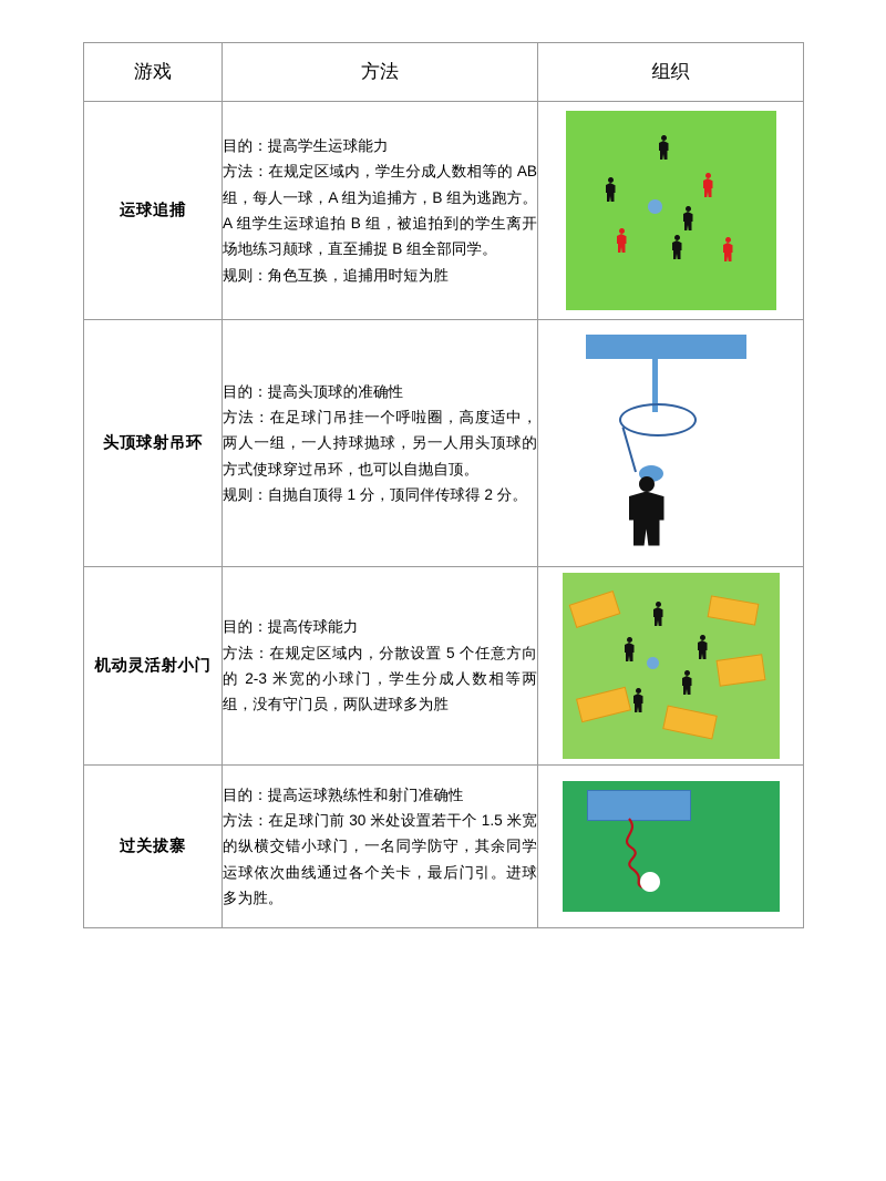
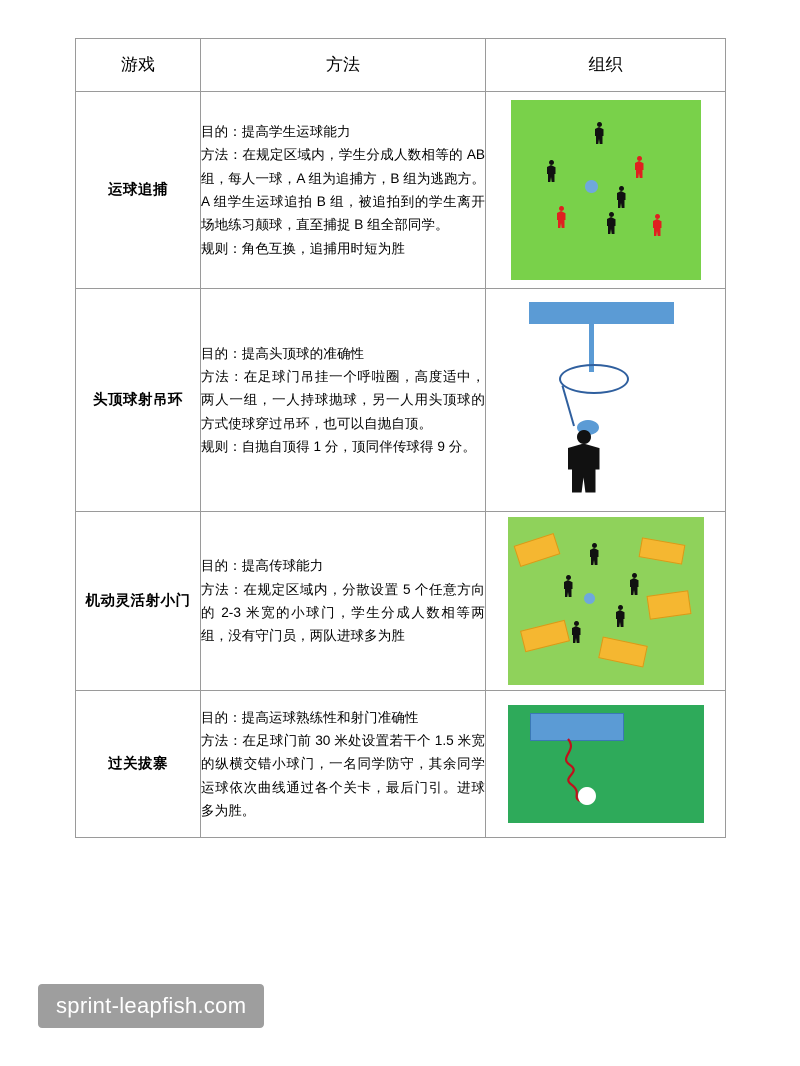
  游戏	方法	组织
  运球追捕	目的：提高学生运球能力 方法：在规定区域内，学生分成人数相等的 AB 组，每人一球，A 组为追捕方，B 组为逃跑方。A 组学生运球追拍 B 组，被追拍到的学生离开场地练习颠球，直至捕捉 B 组全部同学。 规则：角色互换，追捕用时短为胜
- 头顶球射吊环	目的：提高头顶球的准确性 方法：在足球门吊挂一个呼啦圈，高度适中，两人一组，一人持球抛球，另一人用头顶球的方式使球穿过吊环，也可以自抛自顶。 规则：自抛自顶得 1 分，顶同伴传球得 2 分。
+ 头顶球射吊环	目的：提高头顶球的准确性 方法：在足球门吊挂一个呼啦圈，高度适中，两人一组，一人持球抛球，另一人用头顶球的方式使球穿过吊环，也可以自抛自顶。 规则：自抛自顶得 1 分，顶同伴传球得 9 分。
  机动灵活射小门	目的：提高传球能力 方法：在规定区域内，分散设置 5 个任意方向的 2-3 米宽的小球门，学生分成人数相等两组，没有守门员，两队进球多为胜
  过关拔寨	目的：提高运球熟练性和射门准确性 方法：在足球门前 30 米处设置若干个 1.5 米宽的纵横交错小球门，一名同学防守，其余同学运球依次曲线通过各个关卡，最后门引。进球多为胜。
+ sprint-leapfish.com
